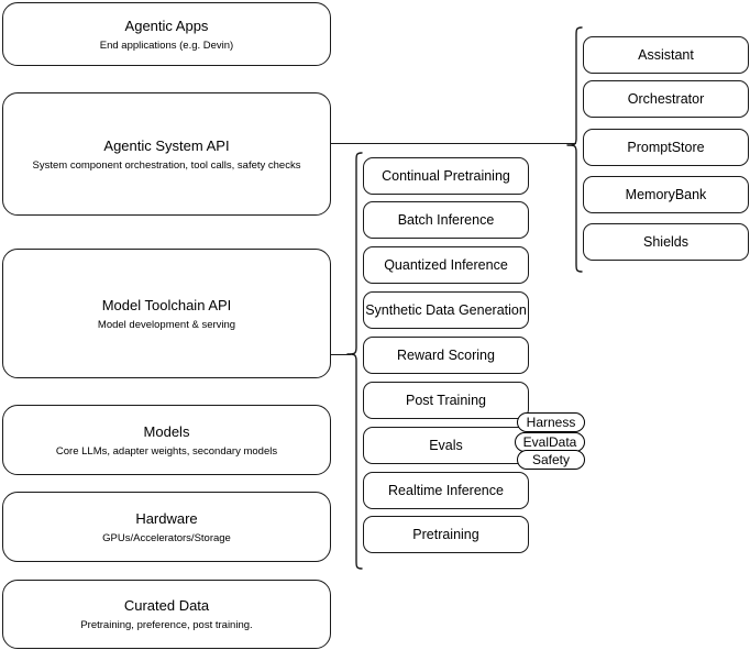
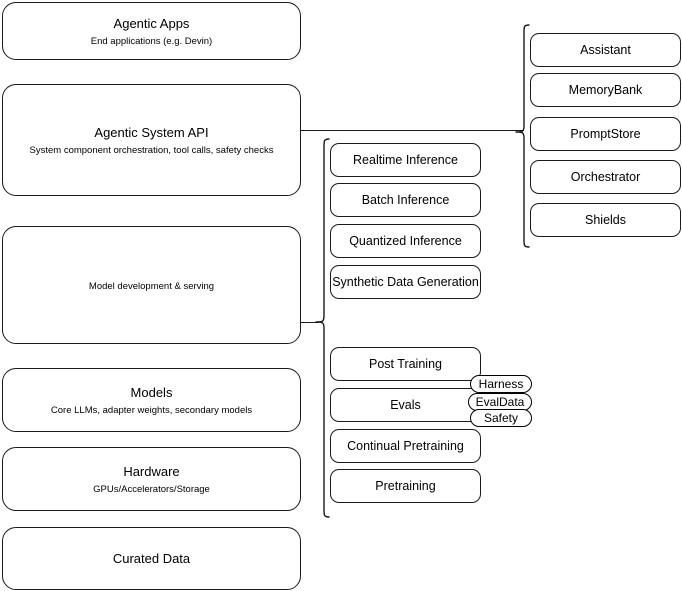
  Agentic Apps
  End applications (e.g. Devin)
  Agentic System API
  System component orchestration, tool calls, safety checks
- Model Toolchain API
  Model development & serving
  Models
  Core LLMs, adapter weights, secondary models
  Hardware
  GPUs/Accelerators/Storage
  Curated Data
- Pretraining, preference, post training.
  Assistant
- Orchestrator
+ MemoryBank
  PromptStore
- MemoryBank
+ Orchestrator
  Shields
- Continual Pretraining
+ Realtime Inference
  Batch Inference
  Quantized Inference
  Synthetic Data Generation
- Reward Scoring
  Post Training
  Evals
- Realtime Inference
+ Continual Pretraining
  Pretraining
  Harness
  EvalData
  Safety
